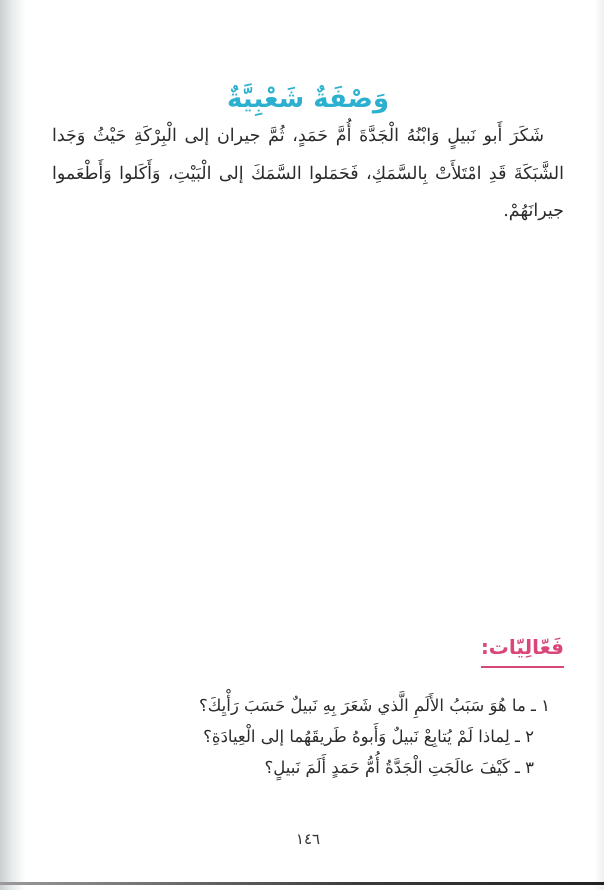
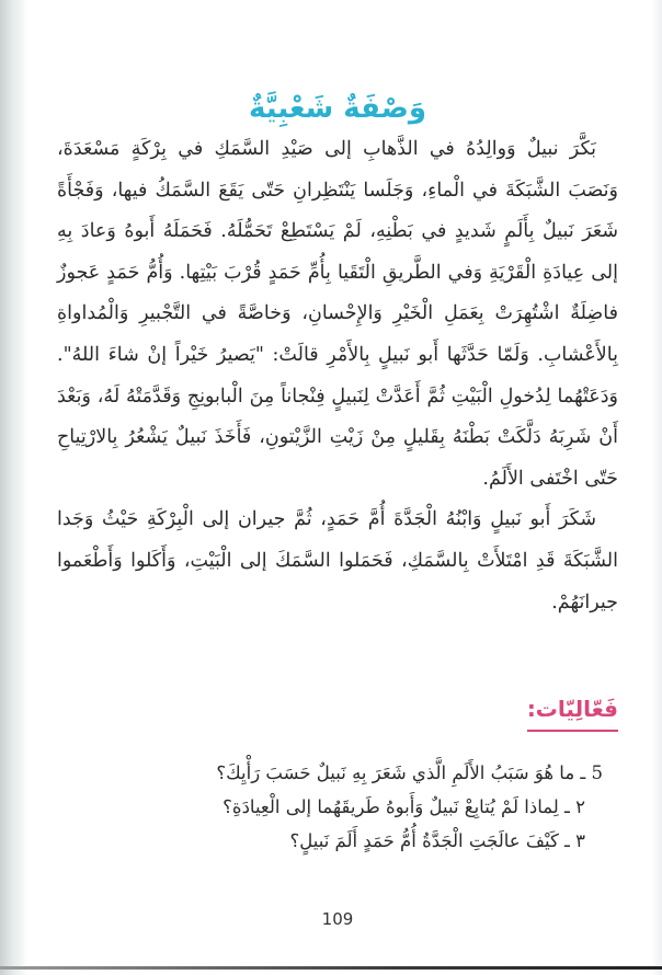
  وَصْفَةٌ شَعْبِيَّةٌ
+ بَكَّرَ نبيلٌ وَوالِدُهُ في الذَّهابِ إلى صَيْدِ السَّمَكِ في بِرْكَةٍ مَسْعَدَةَ، وَنَصَبَ الشَّبَكَةَ في الْماءِ، وَجَلَسا يَنْتَظِرانِ حَتّى يَقَعَ السَّمَكُ فيها، وَفَجْأَةً شَعَرَ نَبيلٌ بِأَلَمٍ شَديدٍ في بَطْنِهِ، لَمْ يَسْتَطِعْ تَحَمُّلَهُ. فَحَمَلَهُ أَبوهُ وَعادَ بِهِ إلى عِيادَةِ الْقَرْيَةِ وَفي الطَّريقِ الْتَقَيا بِأُمِّ حَمَدٍ قُرْبَ بَيْتِها. وَأُمُّ حَمَدٍ عَجوزٌ فاضِلَةٌ اشْتُهِرَتْ بِعَمَلِ الْخَيْرِ وَالإِحْسانِ، وَخاصَّةً في التَّجْبيرِ وَالْمُداواةِ بِالأَعْشابِ. وَلَمّا حَدَّثَها أَبو نَبيلٍ بِالأَمْرِ قالَتْ: "يَصيرُ خَيْراً إنْ شاءَ اللهُ". وَدَعَتْهُما لِدُخولِ الْبَيْتِ ثُمَّ أَعَدَّتْ لِنَبيلٍ فِنْجاناً مِنَ الْبابونِجِ وَقَدَّمَتْهُ لَهُ، وَبَعْدَ أَنْ شَرِبَهُ دَلَّكَتْ بَطْنَهُ بِقَليلٍ مِنْ زَيْتِ الزَّيْتونِ، فَأَخَذَ نَبيلٌ يَشْعُرُ بِالارْتِياحِ حَتّى اخْتَفى الأَلَمُ.
  شَكَرَ أَبو نَبيلٍ وَابْنُهُ الْجَدَّةَ أُمَّ حَمَدٍ، ثُمَّ جيران إلى الْبِرْكَةِ حَيْثُ وَجَدا الشَّبَكَةَ قَدِ امْتَلأَتْ بِالسَّمَكِ، فَحَمَلوا السَّمَكَ إلى الْبَيْتِ، وَأَكَلوا وَأَطْعَموا جيرانَهُمْ.
  فَعّالِيّات:
- ١ ـ ما هُوَ سَبَبُ الأَلَمِ الَّذي شَعَرَ بِهِ نَبيلٌ حَسَبَ رَأْيِكَ؟
+ 5 ـ ما هُوَ سَبَبُ الأَلَمِ الَّذي شَعَرَ بِهِ نَبيلٌ حَسَبَ رَأْيِكَ؟
  ٢ ـ لِماذا لَمْ يُتابِعْ نَبيلٌ وَأَبوهُ طَريقَهُما إلى الْعِيادَةِ؟
  ٣ ـ كَيْفَ عالَجَتِ الْجَدَّةُ أُمُّ حَمَدٍ أَلَمَ نَبيلٍ؟
- ١٤٦
+ 109
